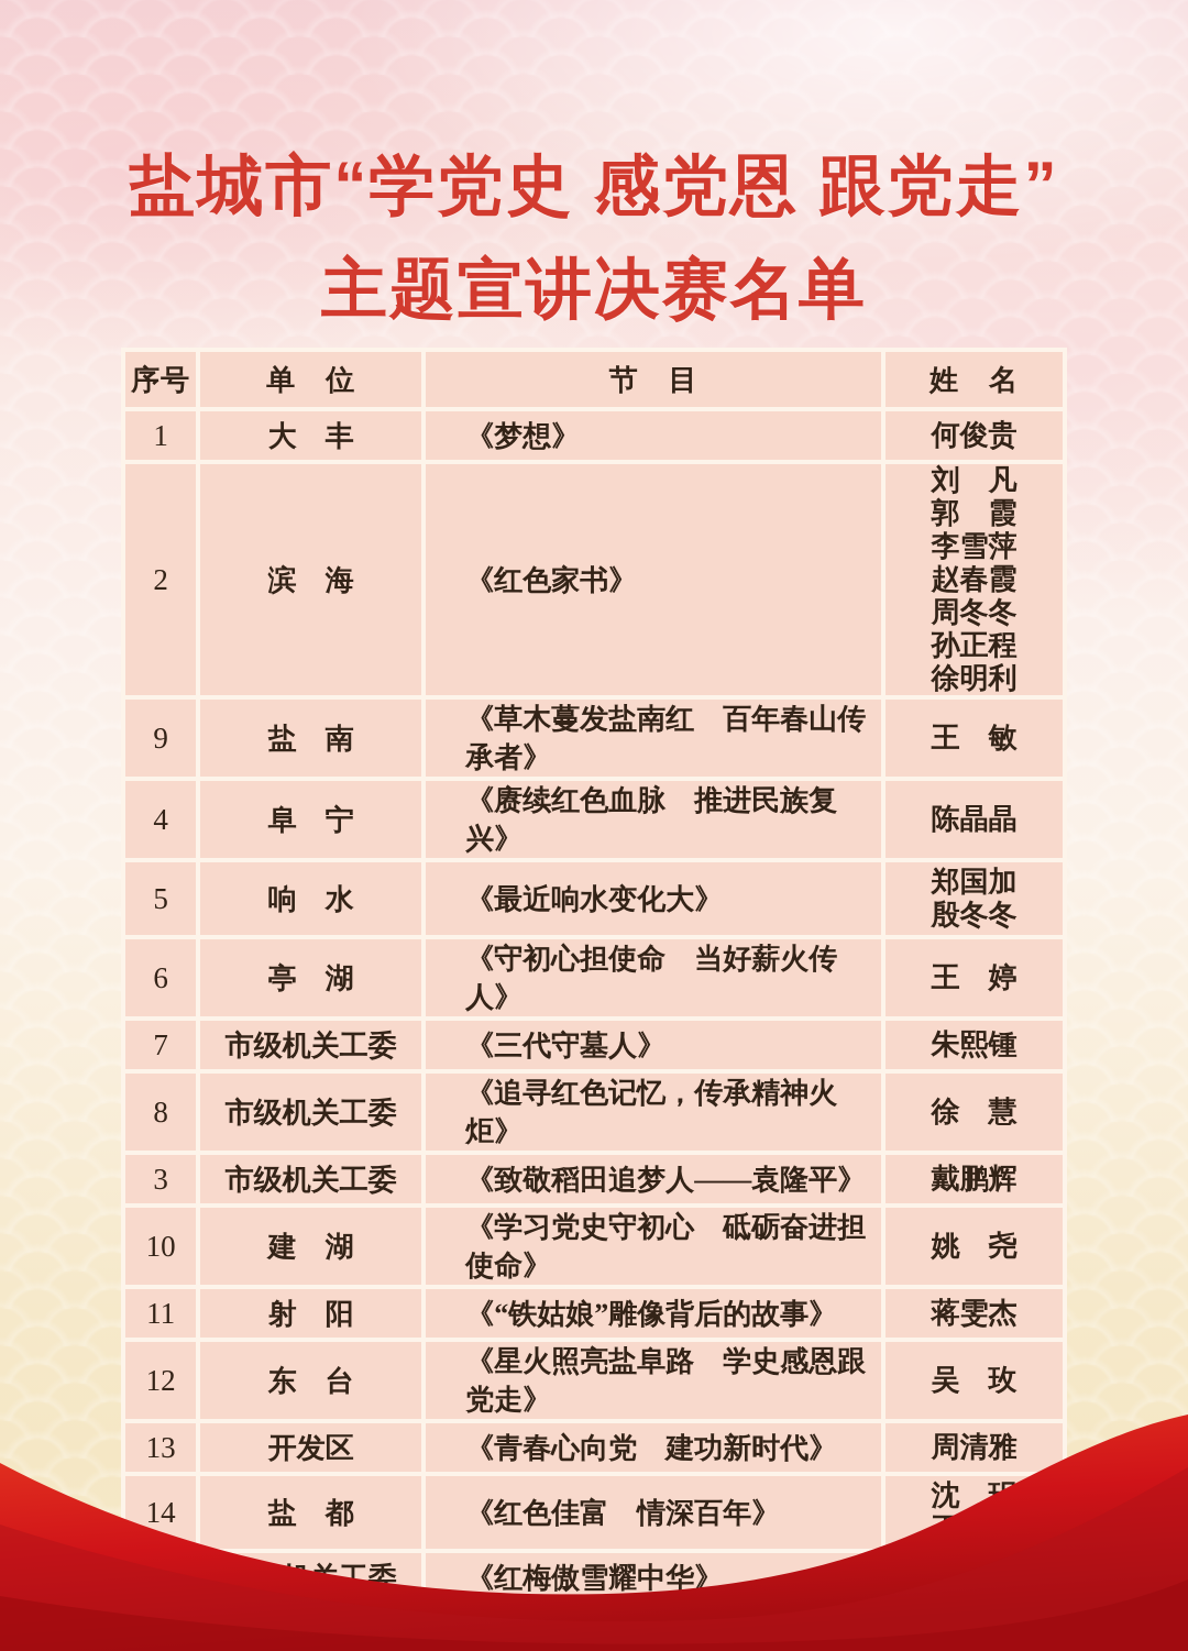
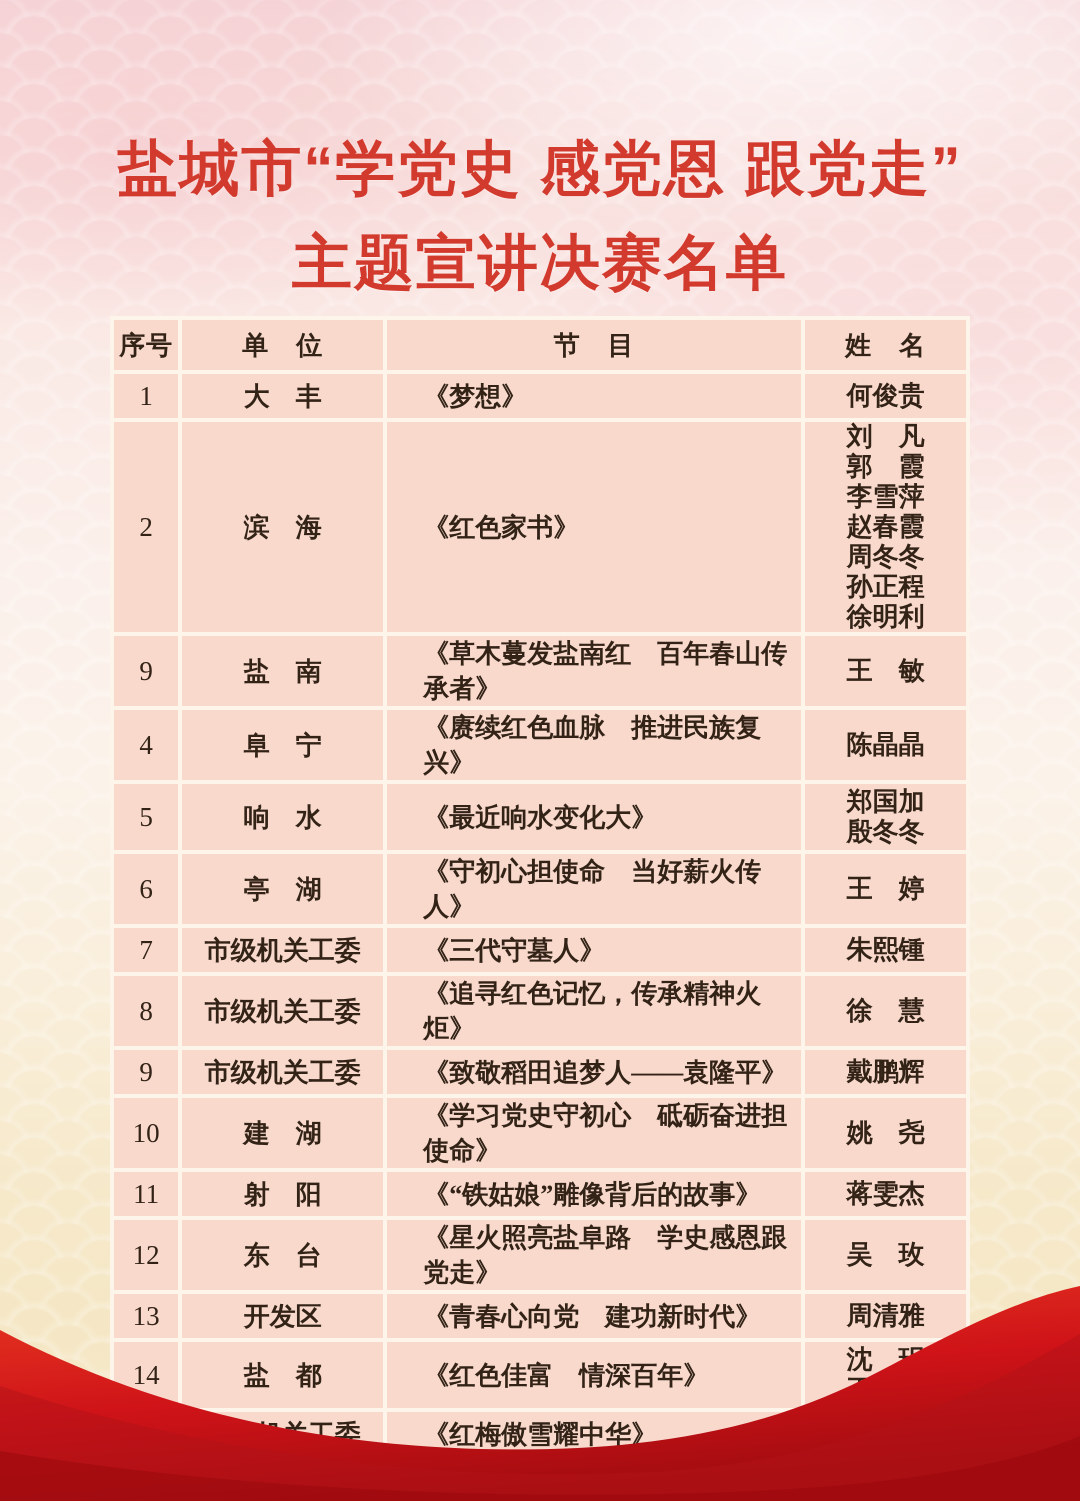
  盐城市“学党史 感党恩 跟党走”
  主题宣讲决赛名单
  序号	单 位	节 目	姓 名
  1	大 丰	《梦想》	何俊贵
  2	滨 海	《红色家书》	刘 凡郭 霞李雪萍赵春霞周冬冬孙正程徐明利
  9	盐 南	《草木蔓发盐南红 百年春山传承者》	王 敏
  4	阜 宁	《赓续红色血脉 推进民族复兴》	陈晶晶
  5	响 水	《最近响水变化大》	郑国加殷冬冬
  6	亭 湖	《守初心担使命 当好薪火传人》	王 婷
  7	市级机关工委	《三代守墓人》	朱熙锺
  8	市级机关工委	《追寻红色记忆，传承精神火炬》	徐 慧
- 3	市级机关工委	《致敬稻田追梦人——袁隆平》	戴鹏辉
+ 9	市级机关工委	《致敬稻田追梦人——袁隆平》	戴鹏辉
  10	建 湖	《学习党史守初心 砥砺奋进担使命》	姚 尧
  11	射 阳	《“铁姑娘”雕像背后的故事》	蒋雯杰
  12	东 台	《星火照亮盐阜路 学史感恩跟党走》	吴 玫
  13	开发区	《青春心向党 建功新时代》	周清雅
  14	盐 都	《红色佳富 情深百年》	沈
